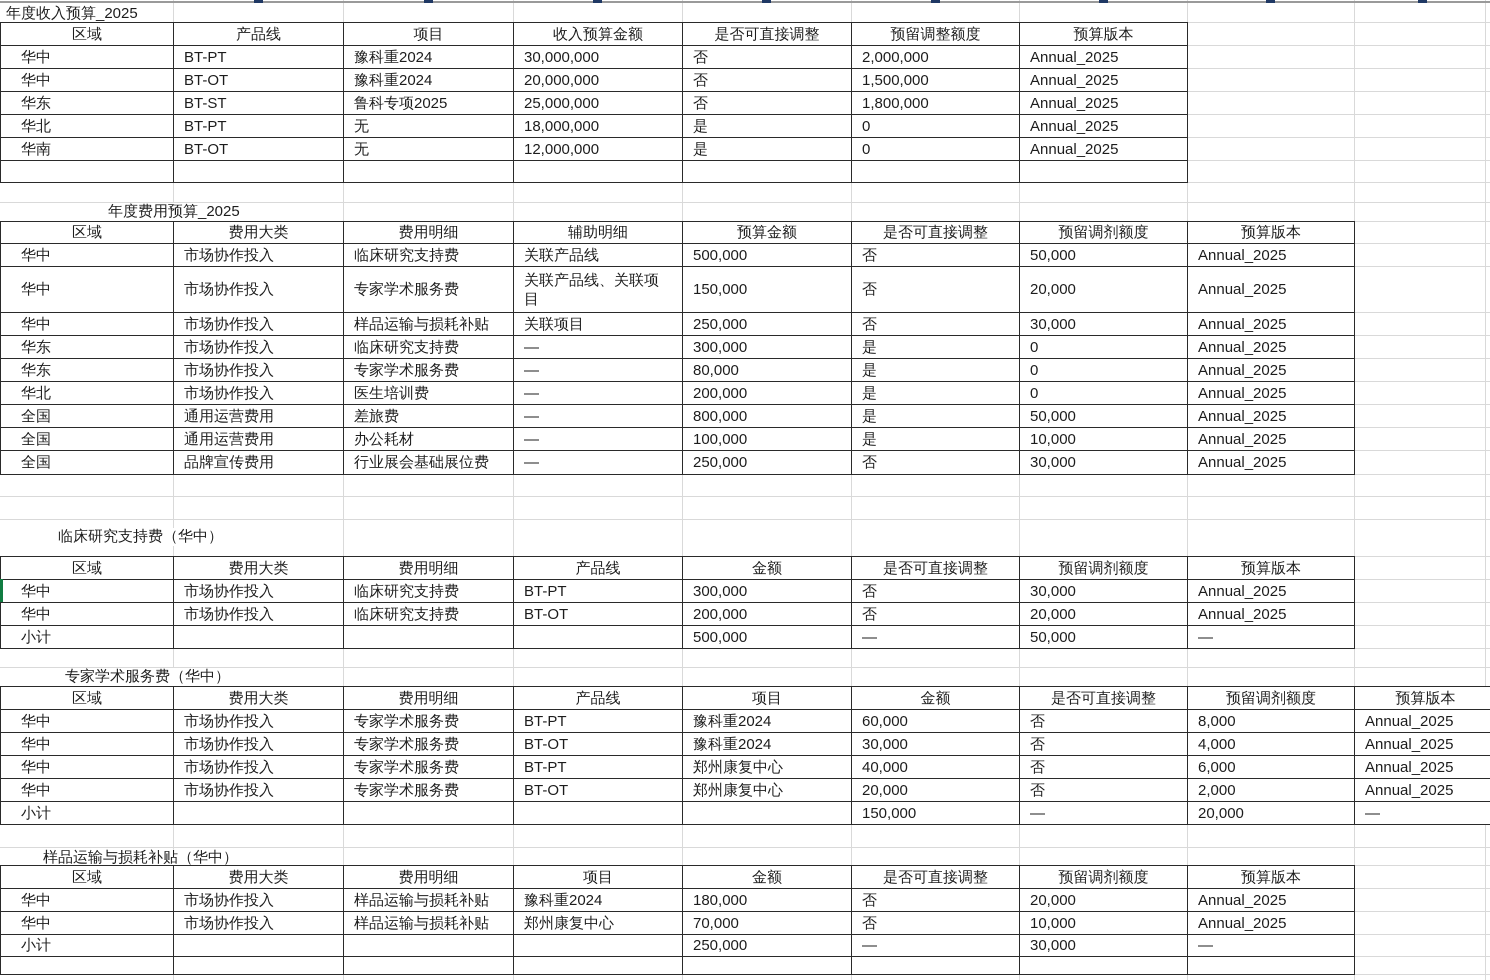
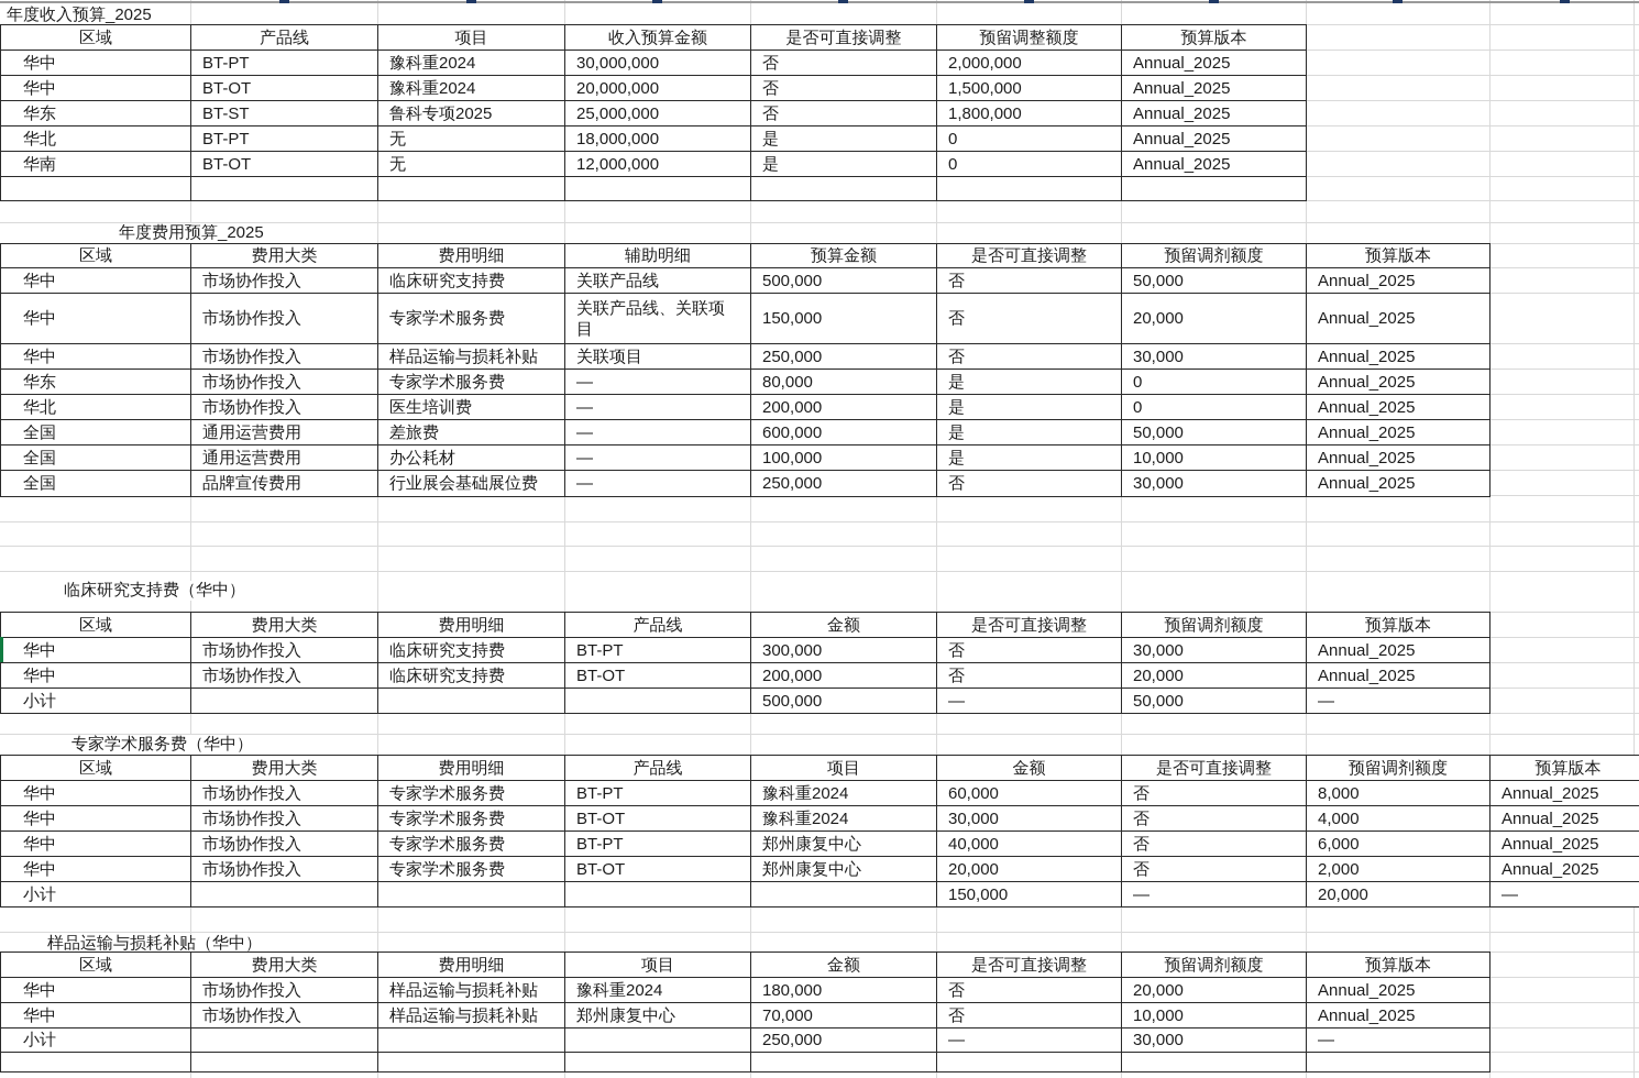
  年度收入预算_2025
  年度费用预算_2025
  临床研究支持费（华中）
  专家学术服务费（华中）
  样品运输与损耗补贴（华中）
  区域	产品线	项目	收入预算金额	是否可直接调整	预留调整额度	预算版本
  华中	BT-PT	豫科重2024	30,000,000	否	2,000,000	Annual_2025
  华中	BT-OT	豫科重2024	20,000,000	否	1,500,000	Annual_2025
  华东	BT-ST	鲁科专项2025	25,000,000	否	1,800,000	Annual_2025
  华北	BT-PT	无	18,000,000	是	0	Annual_2025
  华南	BT-OT	无	12,000,000	是	0	Annual_2025
  区域	费用大类	费用明细	辅助明细	预算金额	是否可直接调整	预留调剂额度	预算版本
  华中	市场协作投入	临床研究支持费	关联产品线	500,000	否	50,000	Annual_2025
  华中	市场协作投入	专家学术服务费	关联产品线、关联项目	150,000	否	20,000	Annual_2025
  华中	市场协作投入	样品运输与损耗补贴	关联项目	250,000	否	30,000	Annual_2025
- 华东	市场协作投入	临床研究支持费	—	300,000	是	0	Annual_2025
  华东	市场协作投入	专家学术服务费	—	80,000	是	0	Annual_2025
  华北	市场协作投入	医生培训费	—	200,000	是	0	Annual_2025
- 全国	通用运营费用	差旅费	—	800,000	是	50,000	Annual_2025
+ 全国	通用运营费用	差旅费	—	600,000	是	50,000	Annual_2025
  全国	通用运营费用	办公耗材	—	100,000	是	10,000	Annual_2025
  全国	品牌宣传费用	行业展会基础展位费	—	250,000	否	30,000	Annual_2025
  区域	费用大类	费用明细	产品线	金额	是否可直接调整	预留调剂额度	预算版本
  华中	市场协作投入	临床研究支持费	BT-PT	300,000	否	30,000	Annual_2025
  华中	市场协作投入	临床研究支持费	BT-OT	200,000	否	20,000	Annual_2025
  小计				500,000	—	50,000	—
  区域	费用大类	费用明细	产品线	项目	金额	是否可直接调整	预留调剂额度	预算版本
  华中	市场协作投入	专家学术服务费	BT-PT	豫科重2024	60,000	否	8,000	Annual_2025
  华中	市场协作投入	专家学术服务费	BT-OT	豫科重2024	30,000	否	4,000	Annual_2025
  华中	市场协作投入	专家学术服务费	BT-PT	郑州康复中心	40,000	否	6,000	Annual_2025
  华中	市场协作投入	专家学术服务费	BT-OT	郑州康复中心	20,000	否	2,000	Annual_2025
  小计					150,000	—	20,000	—
  区域	费用大类	费用明细	项目	金额	是否可直接调整	预留调剂额度	预算版本
  华中	市场协作投入	样品运输与损耗补贴	豫科重2024	180,000	否	20,000	Annual_2025
  华中	市场协作投入	样品运输与损耗补贴	郑州康复中心	70,000	否	10,000	Annual_2025
  小计				250,000	—	30,000	—
